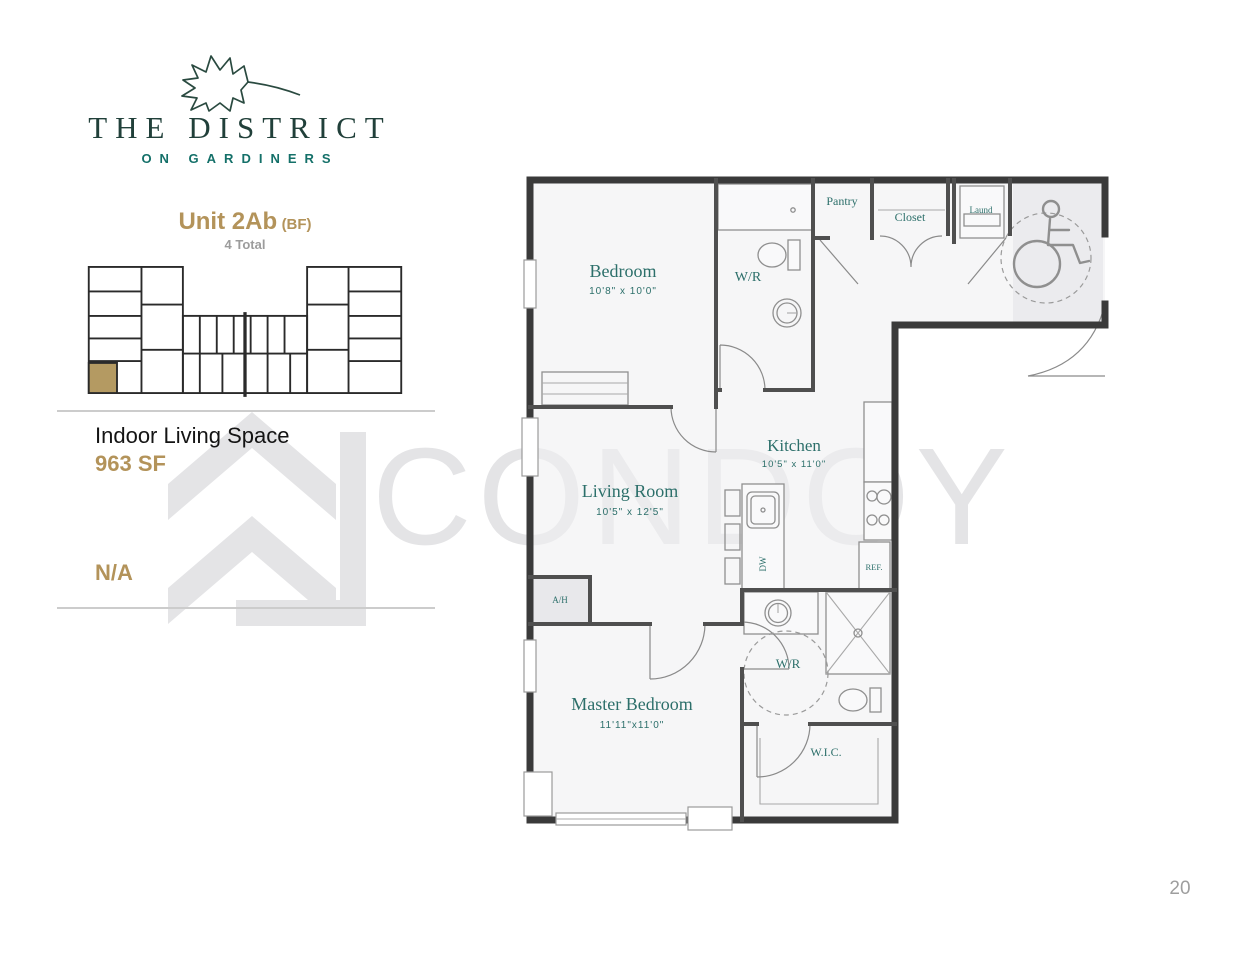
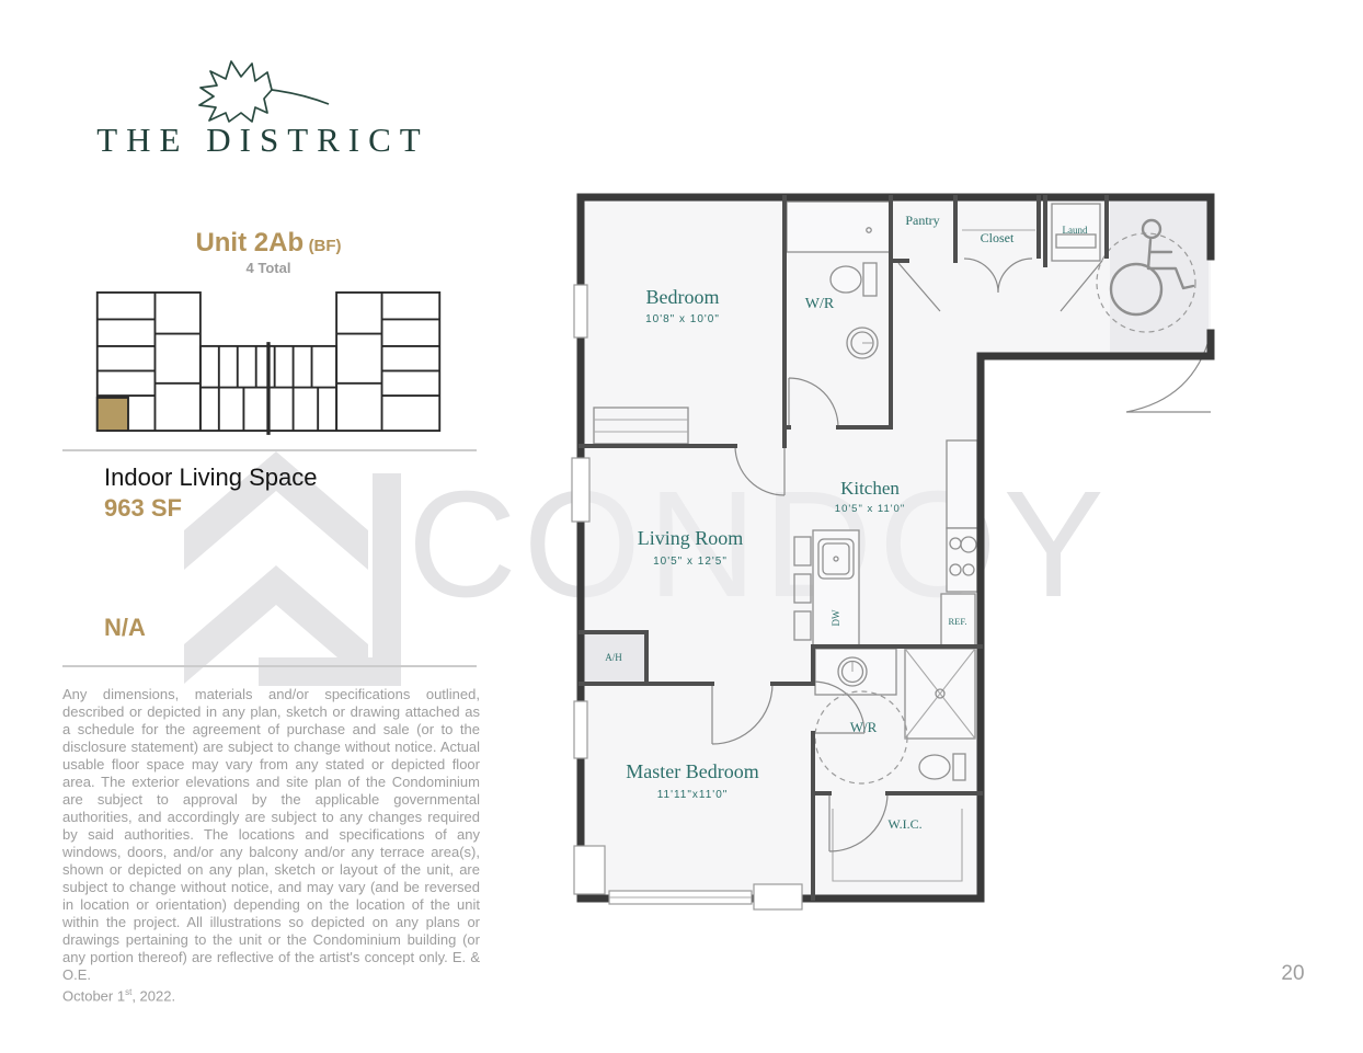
  CONOY
  THE DISTRICT
- ON GARDINERS
  Unit 2Ab (BF)
  4 Total
  Indoor Living Space
  963 SF
  N/A
+ Any dimensions, materials and/or specifications outlined, described or depicted in any plan, sketch or drawing attached as a schedule for the agreement of purchase and sale (or to the disclosure statement) are subject to change without notice. Actual usable floor space may vary from any stated or depicted floor area. The exterior elevations and site plan of the Condominium are subject to approval by the applicable governmental authorities, and accordingly are subject to any changes required by said authorities. The locations and specifications of any windows, doors, and/or any balcony and/or any terrace area(s), shown or depicted on any plan, sketch or layout of the unit, are subject to change without notice, and may vary (and be reversed in location or orientation) depending on the location of the unit within the project. All illustrations so depicted on any plans or drawings pertaining to the unit or the Condominium building (or any portion thereof) are reflective of the artist's concept only. E. & O.E.
+ October 1st, 2022.
  20
  Bedroom
  10'8" x 10'0"
  W/R
  Pantry
  Closet
  Laund
  Kitchen
  10'5" x 11'0"
  Living Room
  10'5" x 12'5"
  A/H
  Master Bedroom
  11'11"x11'0"
  W/R
  W.I.C.
  REF.
